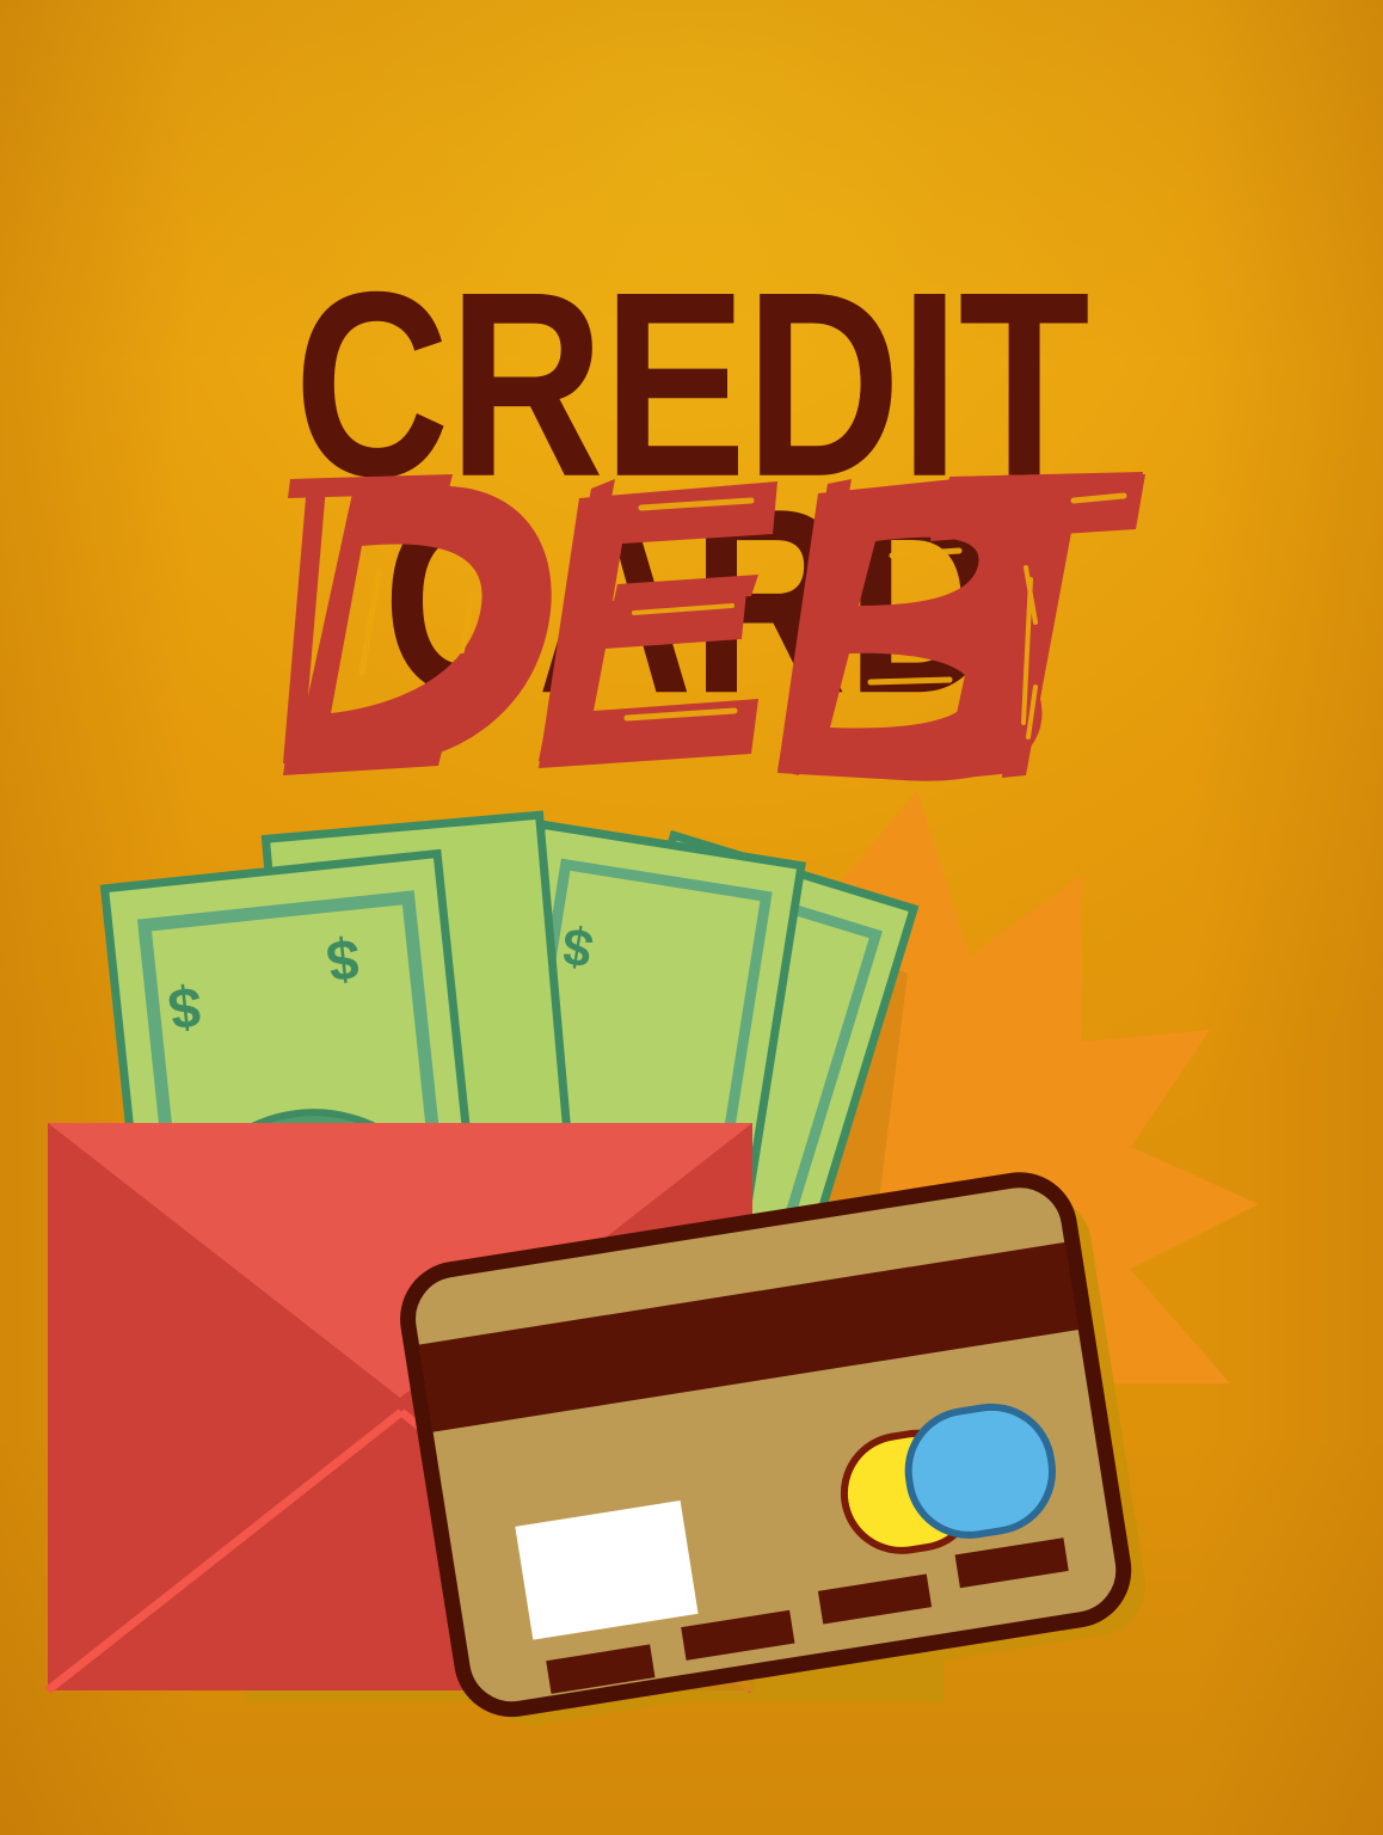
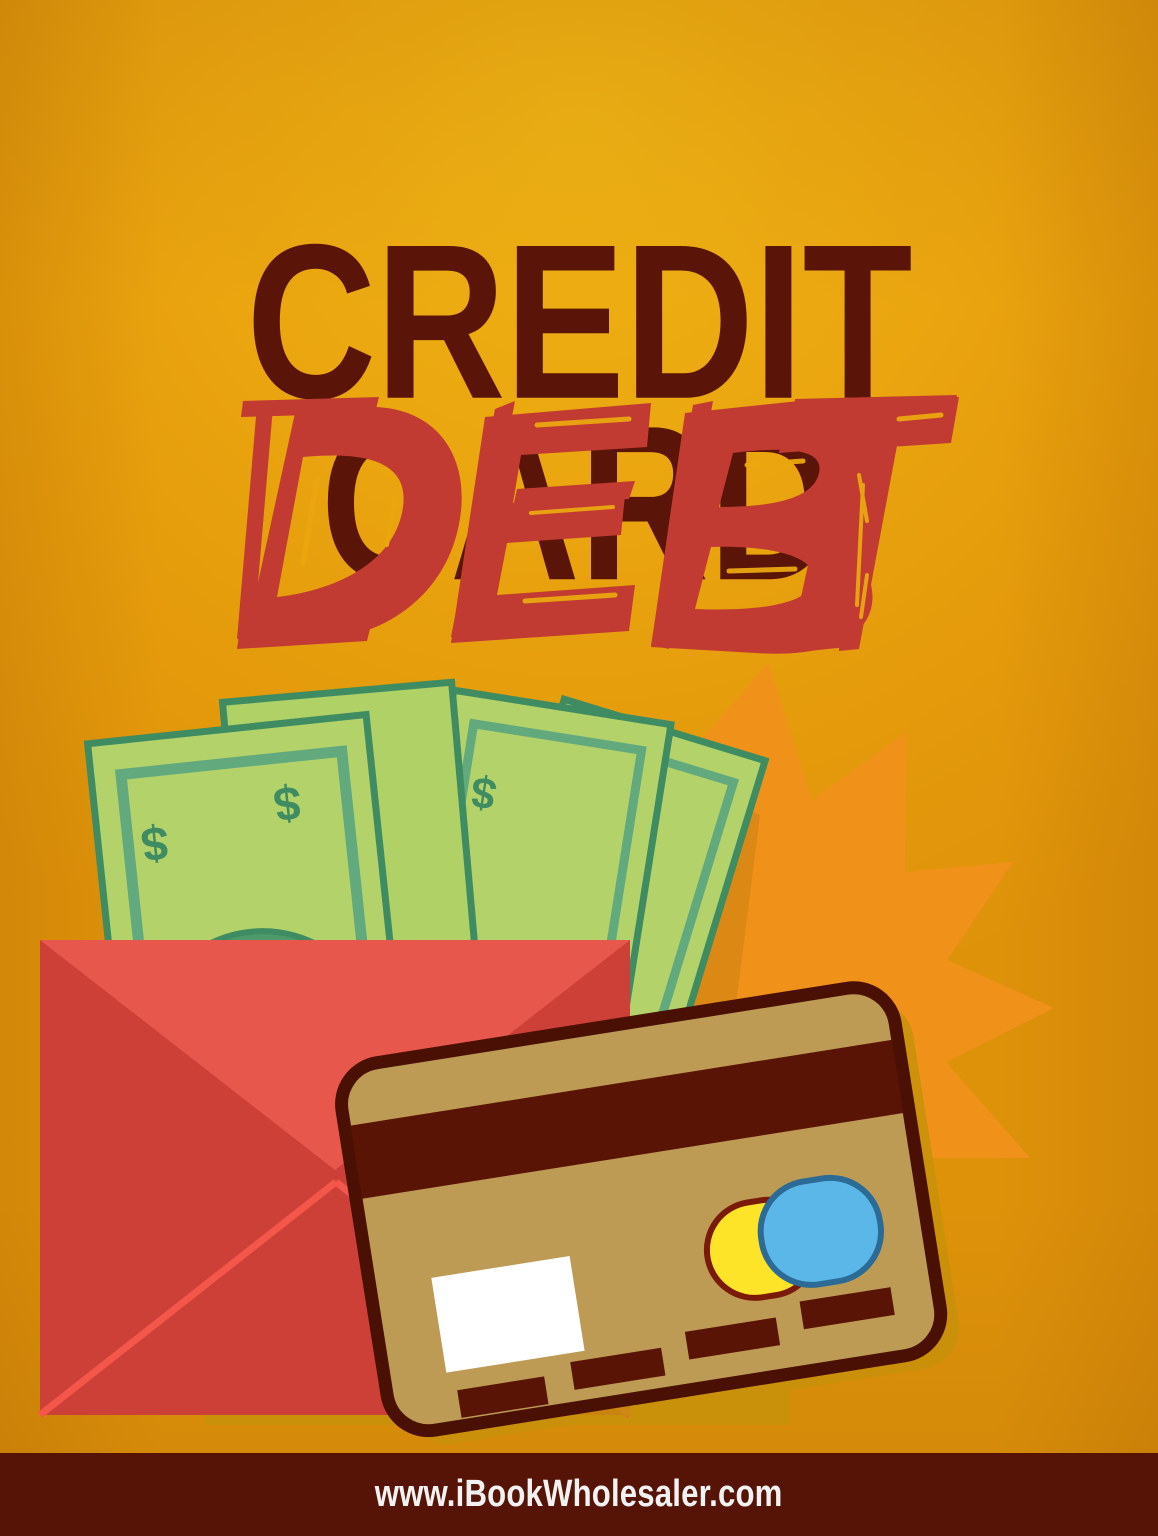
  CREDIT CRD
+ www.iBookWholesaler.com
